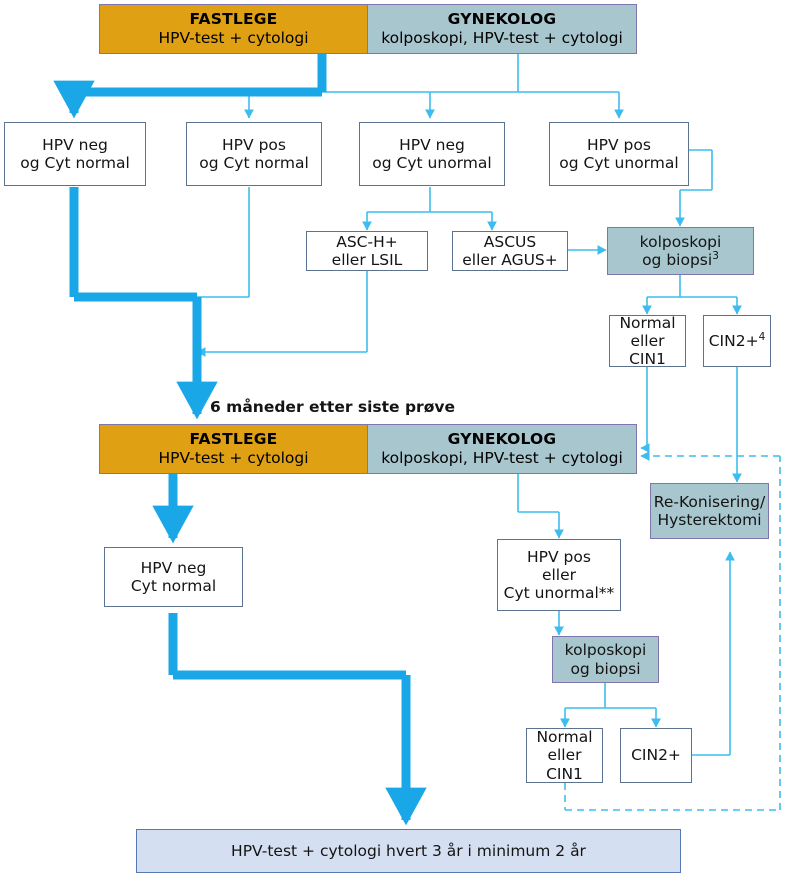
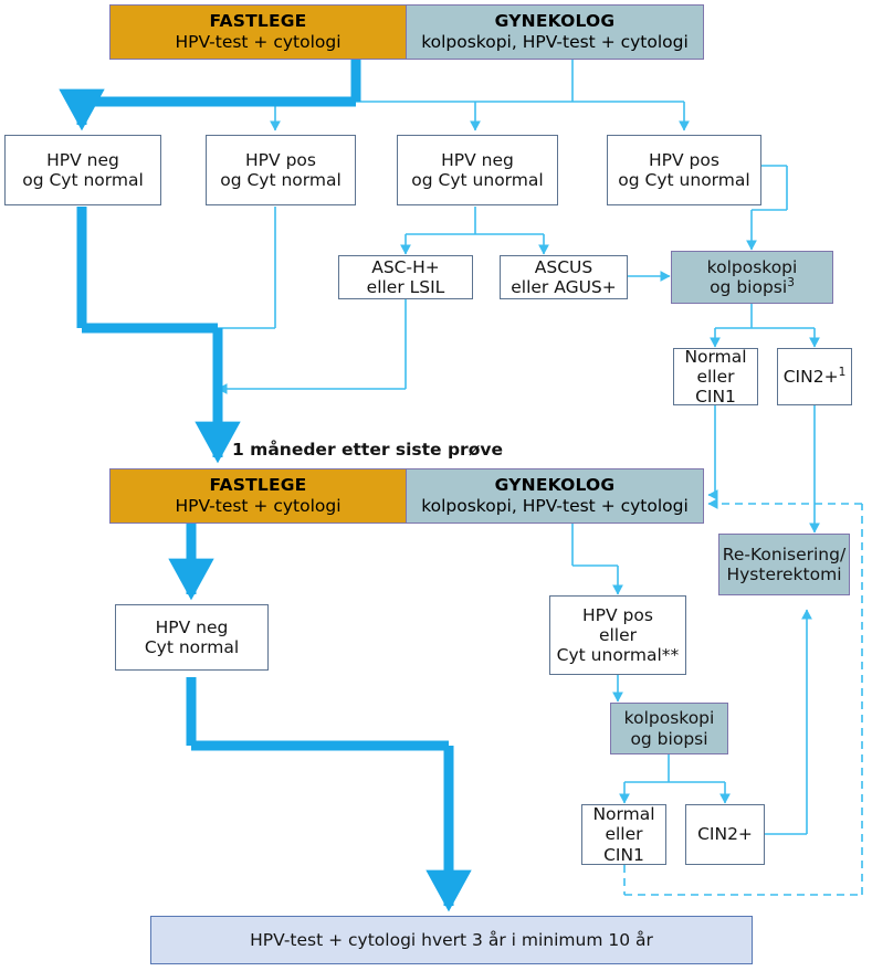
  FASTLEGE
  HPV-test + cytologi
  GYNEKOLOG
  kolposkopi, HPV-test + cytologi
  HPV neg
  og Cyt normal
  HPV pos
  og Cyt normal
  HPV neg
  og Cyt unormal
  HPV pos
  og Cyt unormal
  ASC-H+
  eller LSIL
  ASCUS
  eller AGUS+
  kolposkopi
  og biopsi3
  Normal
  eller CIN1
- CIN2+4
+ CIN2+1
- 6 måneder etter siste prøve
+ 1 måneder etter siste prøve
  FASTLEGE
  HPV-test + cytologi
  GYNEKOLOG
  kolposkopi, HPV-test + cytologi
  Re-Konisering/
  Hysterektomi
  HPV neg
  Cyt normal
  HPV pos
  eller
  Cyt unormal**
  kolposkopi
  og biopsi
  Normal
  eller CIN1
  CIN2+
- HPV-test + cytologi hvert 3 år i minimum 2 år
+ HPV-test + cytologi hvert 3 år i minimum 10 år
